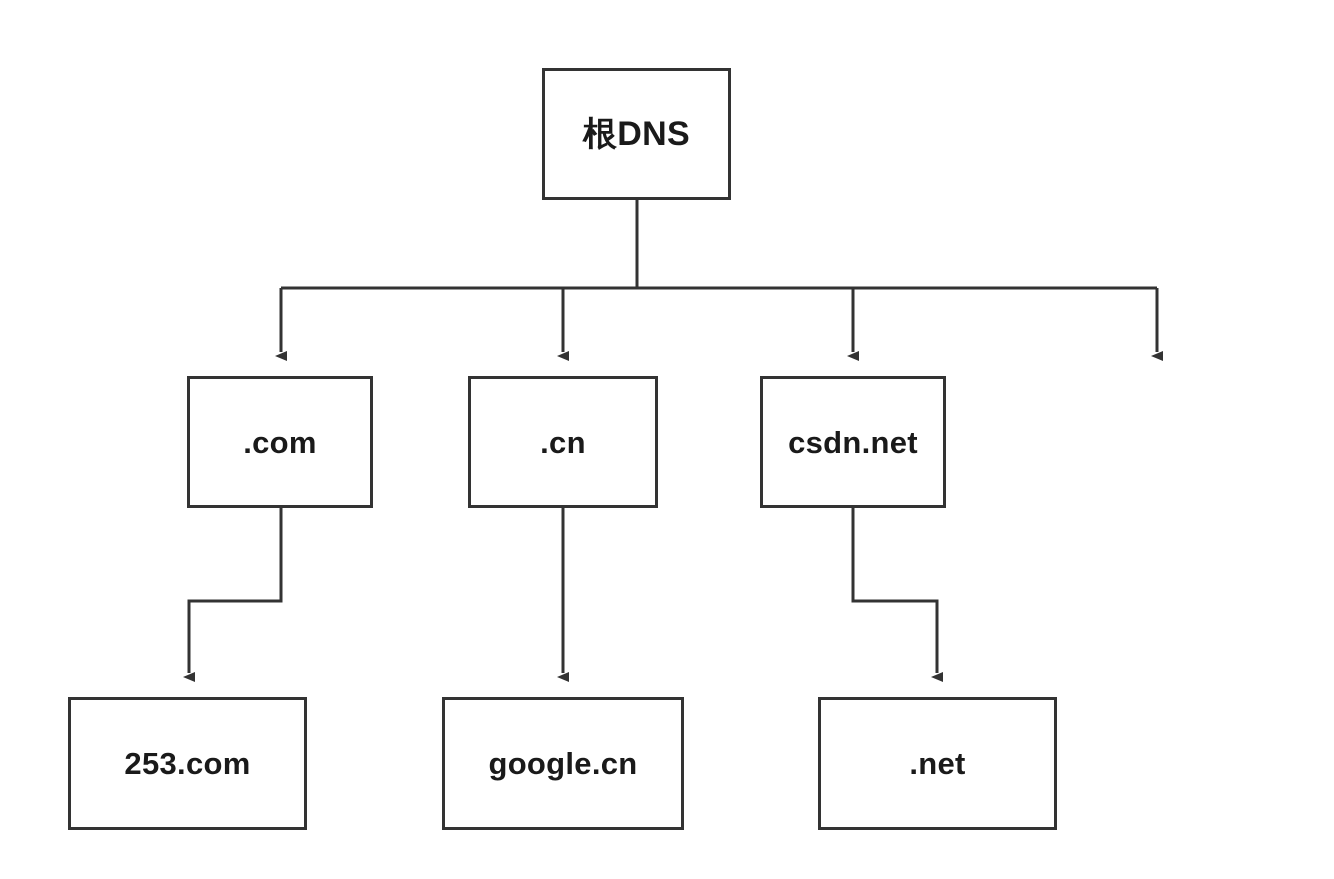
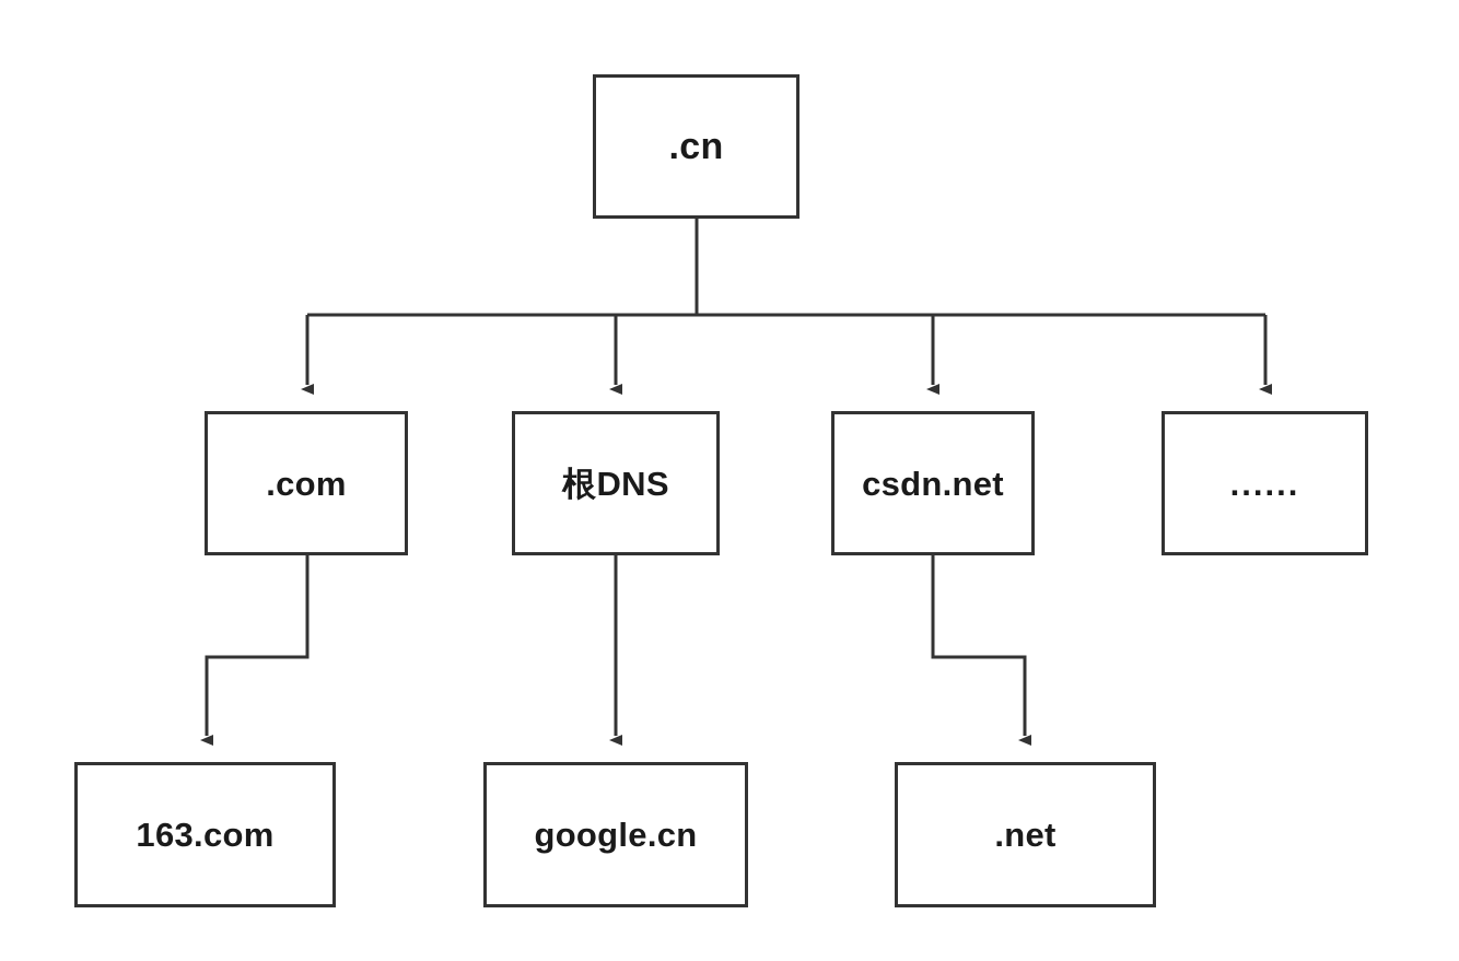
- 根DNS
+ .cn
  .com
- .cn
+ 根DNS
  csdn.net
+ ......
- 253.com
+ 163.com
  google.cn
  .net
